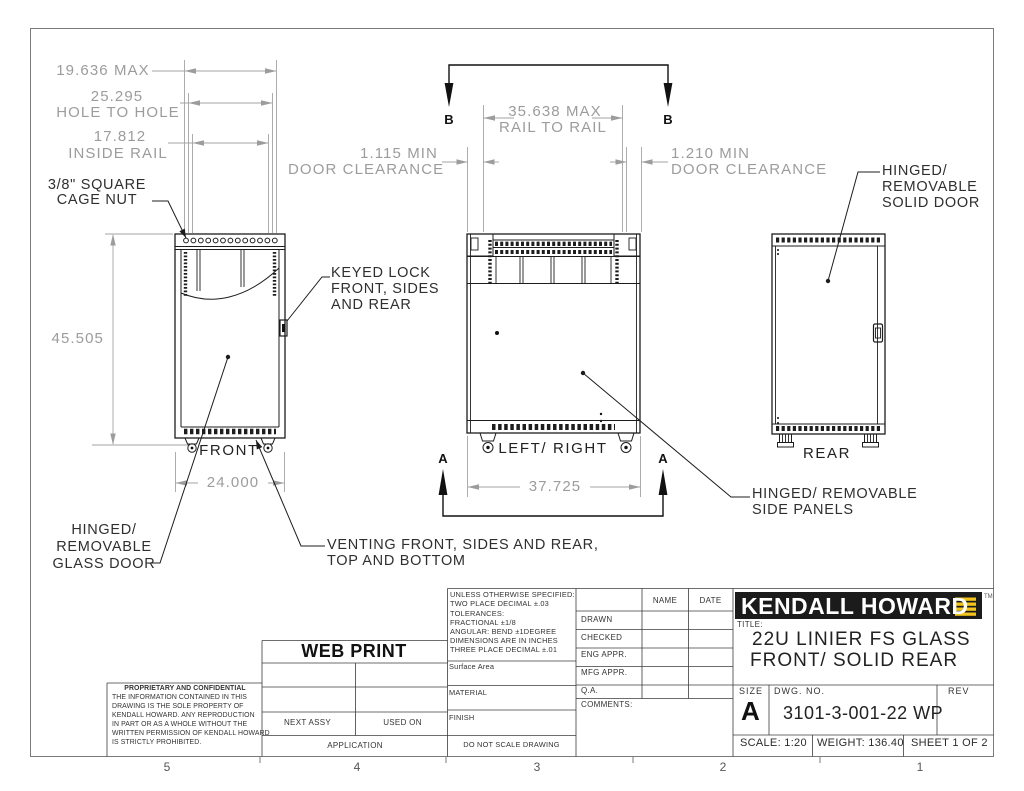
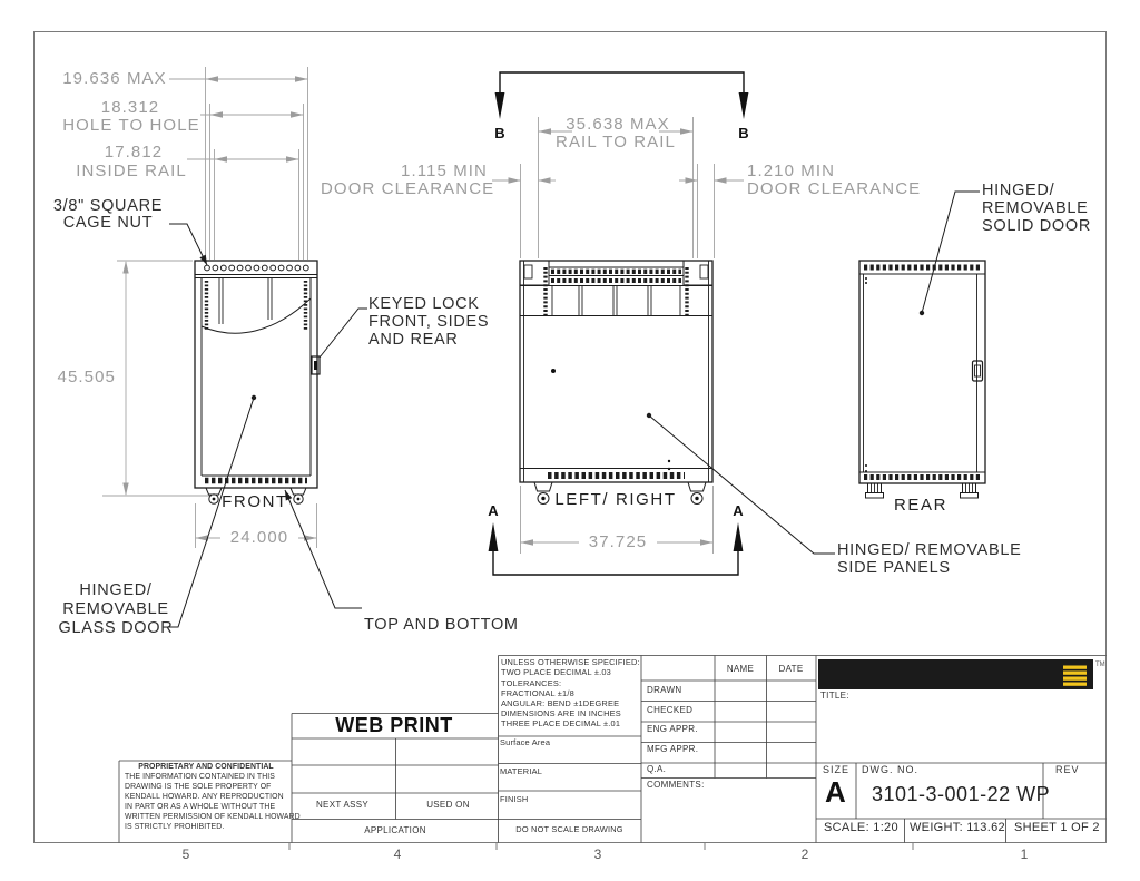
  19.636 MAX
- 25.295
+ 18.312
  HOLE TO HOLE
  17.812
  INSIDE RAIL
  45.505
  24.000
  35.638 MAX
  RAIL TO RAIL
  1.115 MIN
  DOOR CLEARANCE
  1.210 MIN
  DOOR CLEARANCE
  37.725
  3/8" SQUARE
  CAGE NUT
  KEYED LOCK
  FRONT, SIDES
  AND REAR
  HINGED/
  REMOVABLE
  GLASS DOOR
  HINGED/
  REMOVABLE
  SOLID DOOR
- VENTING FRONT, SIDES AND REAR,
  TOP AND BOTTOM
  HINGED/ REMOVABLE
  SIDE PANELS
  FRONT
  LEFT/ RIGHT
  REAR
  B
  B
  A
  A
  UNLESS OTHERWISE SPECIFIED:
  TWO PLACE DECIMAL ±.03
  TOLERANCES:
  FRACTIONAL ±1/8
  ANGULAR: BEND ±1DEGREE
  DIMENSIONS ARE IN INCHES
  THREE PLACE DECIMAL ±.01
  Surface Area
  MATERIAL
  FINISH
  DO NOT SCALE DRAWING
  NAME
  DATE
  DRAWN
  CHECKED
  ENG APPR.
  MFG APPR.
  Q.A.
  COMMENTS:
  WEB PRINT
  NEXT ASSY
  USED ON
  APPLICATION
- KENDALL HOWARD
  TITLE:
- 22U LINIER FS GLASS
- FRONT/ SOLID REAR
  SIZE
  A
  DWG. NO.
  3101-3-001-22 WP
  REV
  SCALE: 1:20
- WEIGHT: 136.40
+ WEIGHT: 113.62
  SHEET 1 OF 2
  5
  4
  3
  2
  1
